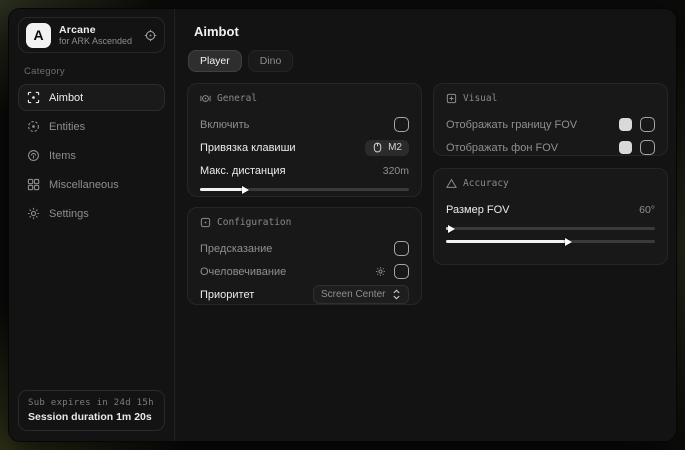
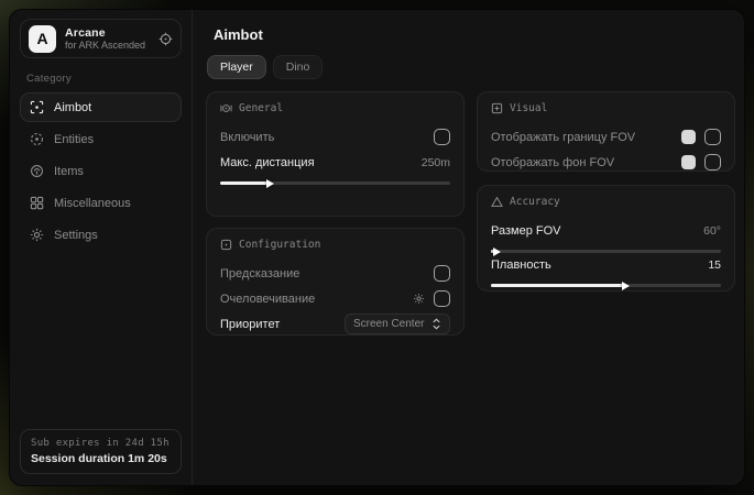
  A
  Arcane
  for ARK Ascended
  Category
  Aimbot
  Entities
  Items
  Miscellaneous
  Settings
  Sub expires in 24d 15h
  Session duration 1m 20s
  Aimbot
  Player
  Dino
  General
  Включить
- Привязка клавиши
- M2
  Макс. дистанция
- 320m
+ 250m
  Configuration
  Предсказание
  Очеловечивание
  Приоритет
  Screen Center
  Visual
  Отображать границу FOV
  Отображать фон FOV
  Accuracy
  Размер FOV
  60°
+ Плавность
+ 15
